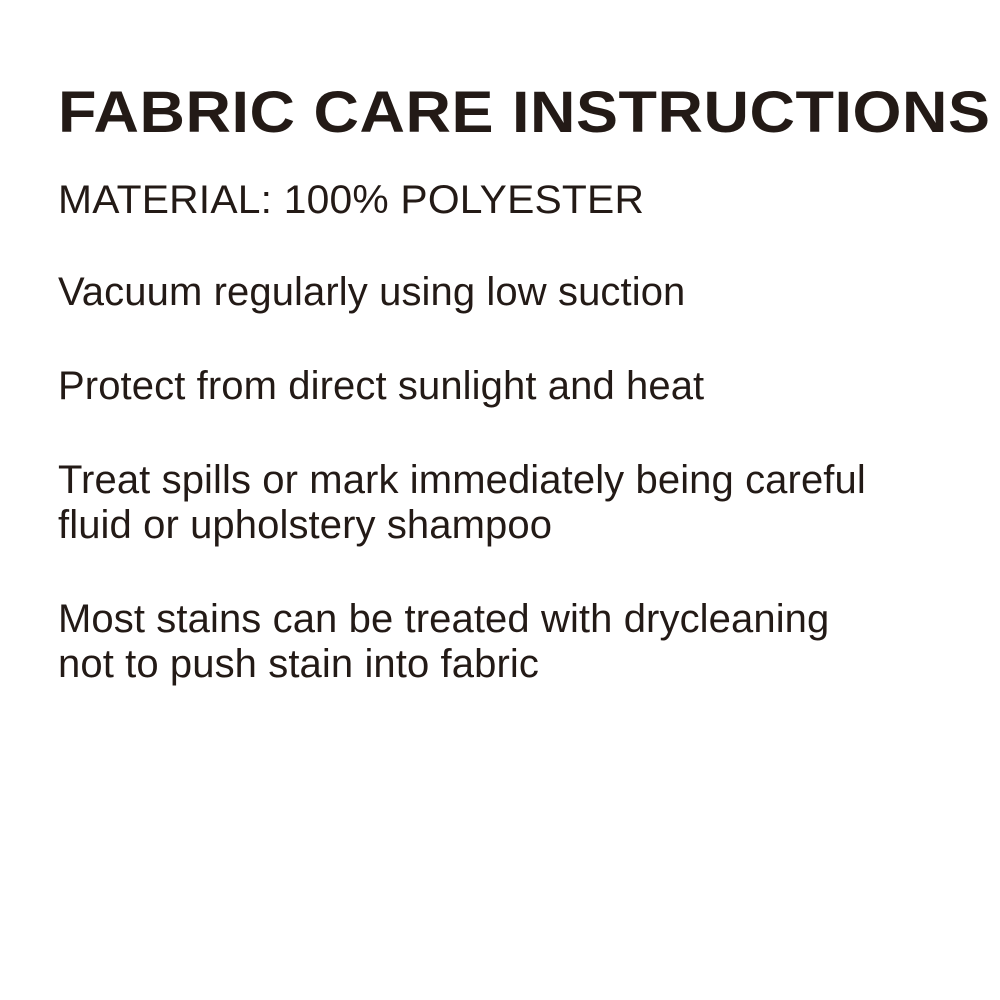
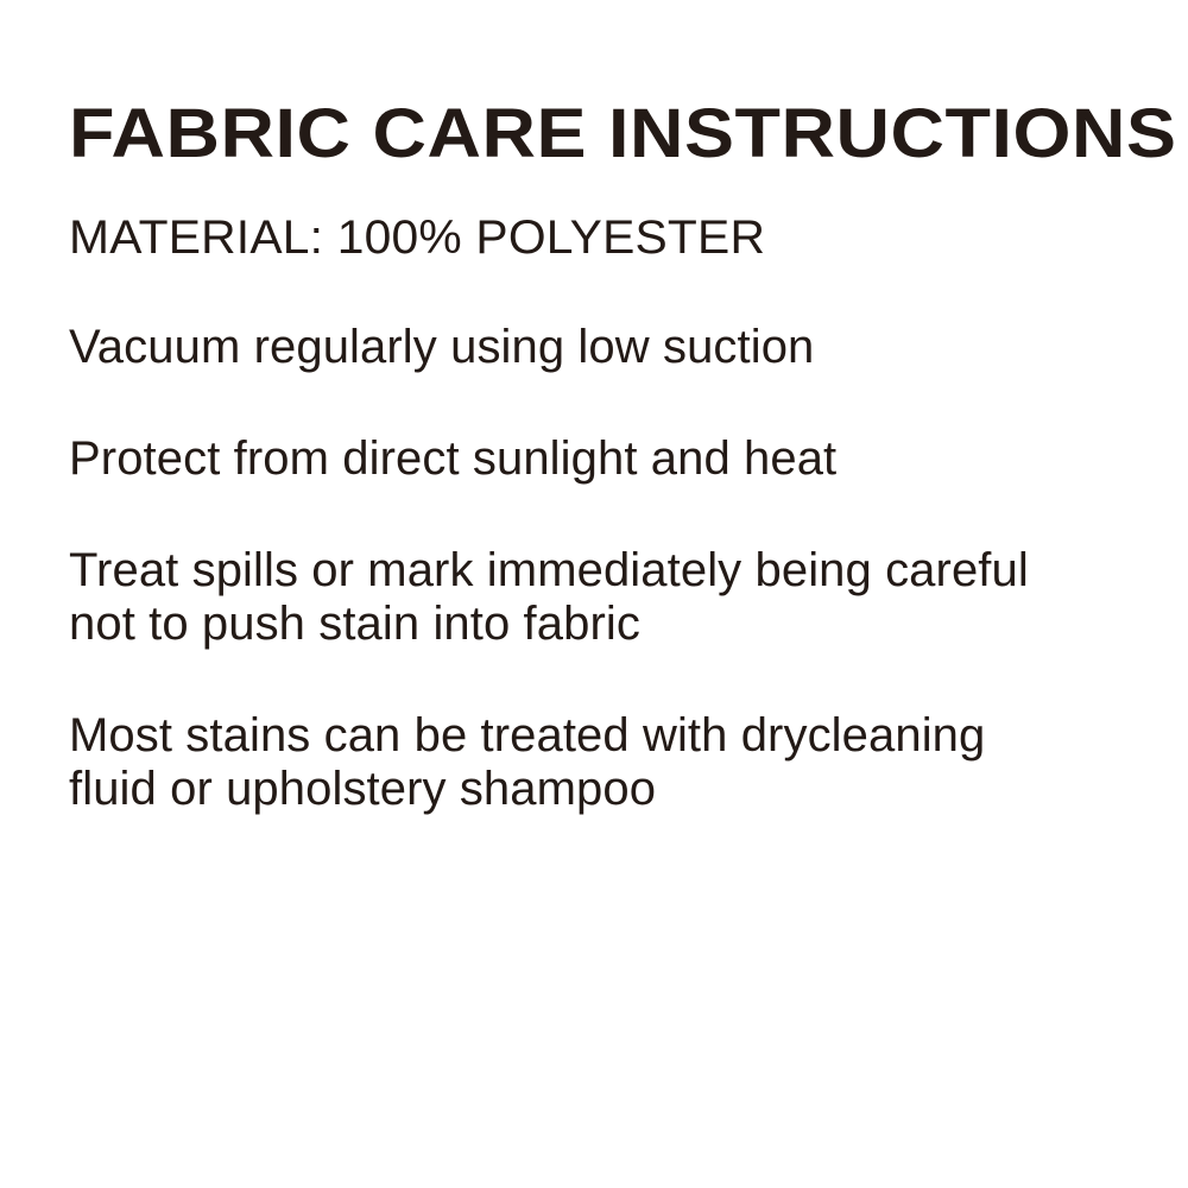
  FABRIC CARE INSTRUCTIONS
  MATERIAL: 100% POLYESTER
  Vacuum regularly using low suction
  Protect from direct sunlight and heat
  Treat spills or mark immediately being careful
- fluid or upholstery shampoo
+ not to push stain into fabric
  Most stains can be treated with drycleaning
- not to push stain into fabric
+ fluid or upholstery shampoo
